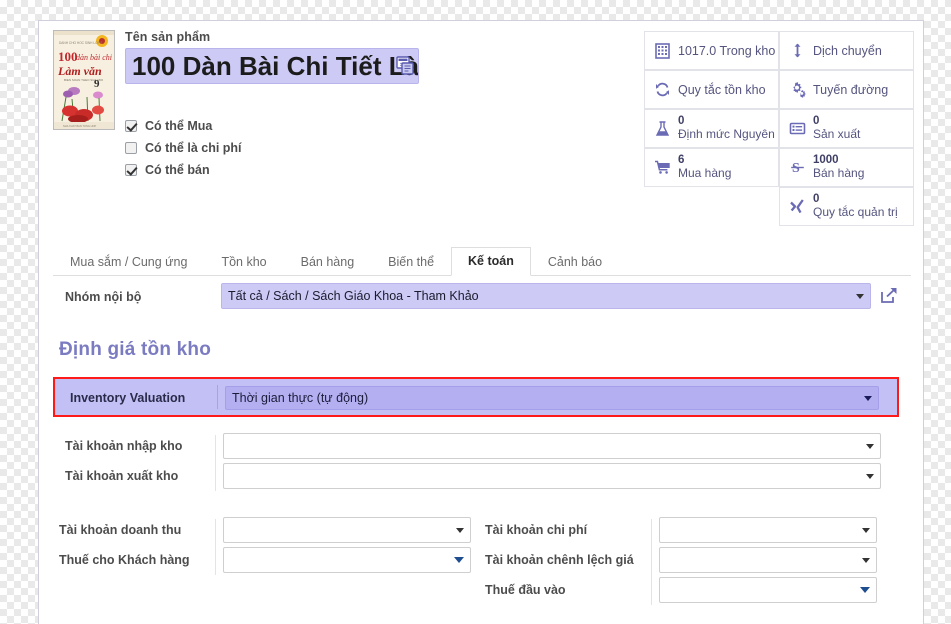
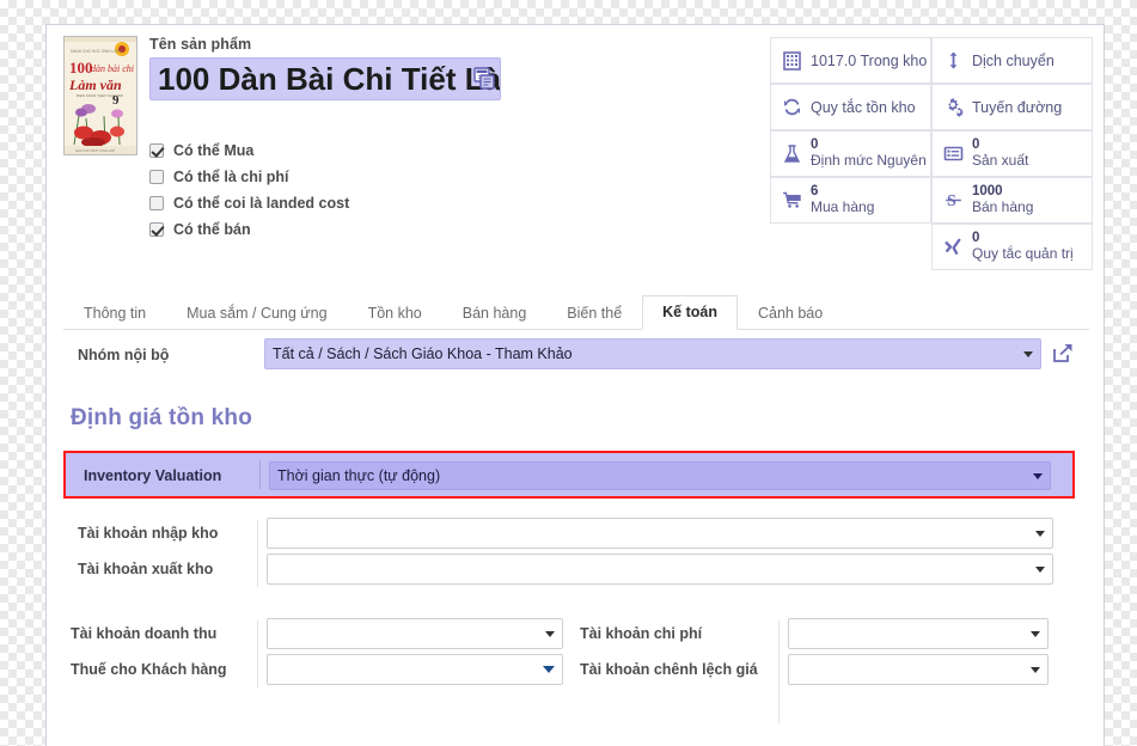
  100
  Làm văn
  9
  Tên sản phẩm
  100 Dàn Bài Chi Tiết
  Có thể Mua
  Có thể là chi phí
+ Có thể coi là landed cost
  Có thể bán
  1017.0 Trong kho
  Dịch chuyển
  Quy tắc tồn kho
  Tuyến đường
  0
  Định mức Nguyên
  0
  Sản xuất
  6
  Mua hàng
  S
  1000
  Bán hàng
  0
  Quy tắc quản trị
+ Thông tin
  Mua sắm / Cung ứng
  Tồn kho
  Bán hàng
  Biến thể
  Kế toán
  Cảnh báo
  Nhóm nội bộ
  Tất cả / Sách / Sách Giáo Khoa - Tham Khảo
  Định giá tồn kho
  Inventory Valuation
  Thời gian thực (tự động)
  Tài khoản nhập kho
  Tài khoản xuất kho
  Tài khoản doanh thu
  Thuế cho Khách hàng
  Tài khoản chi phí
  Tài khoản chênh lệch giá
- Thuế đầu vào
